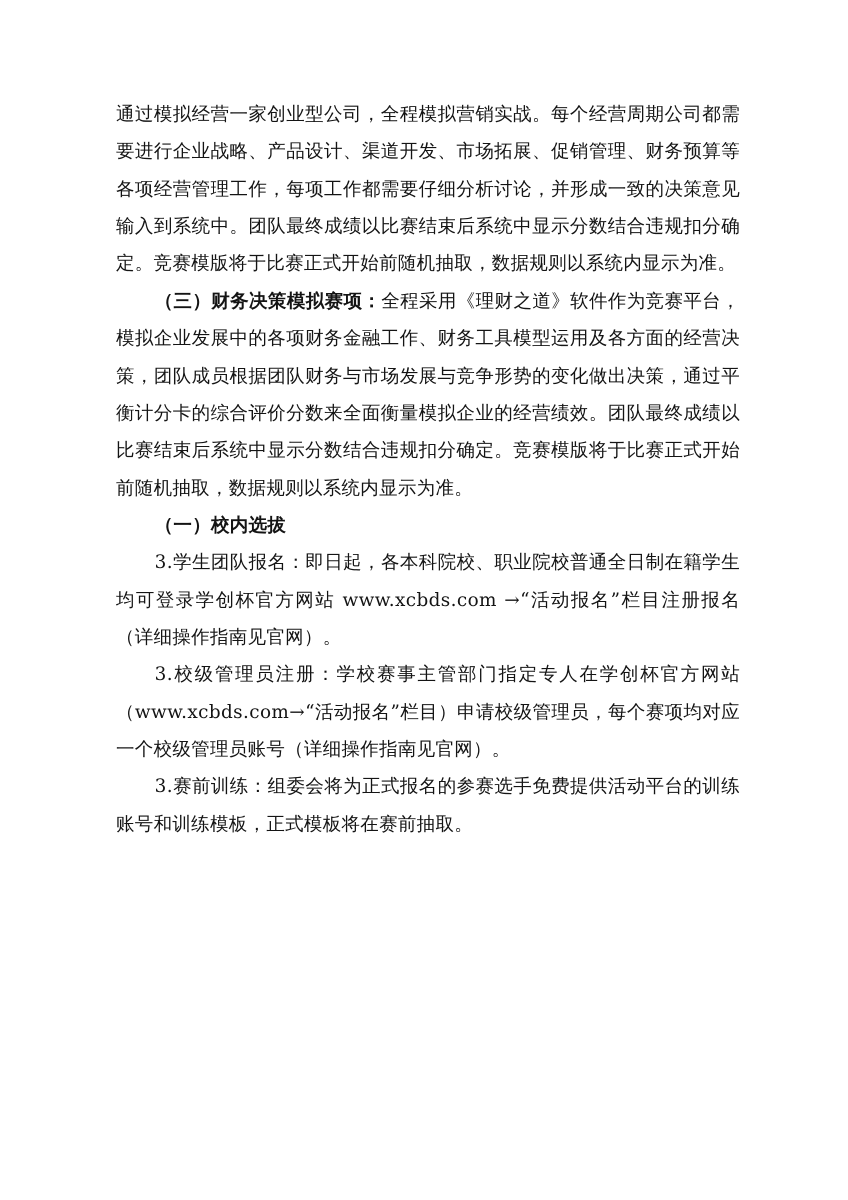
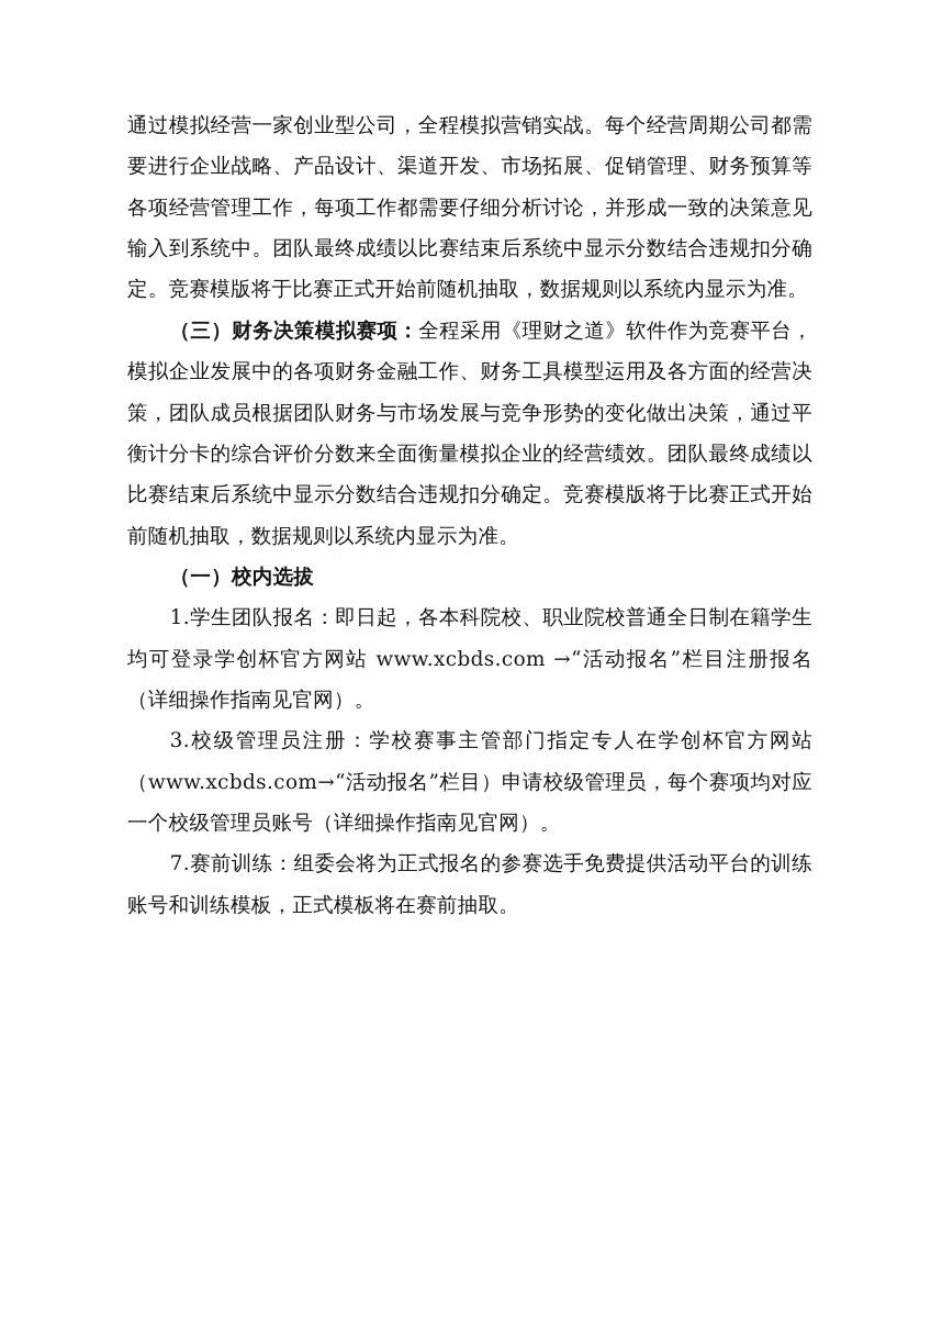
  通过模拟经营一家创业型公司，全程模拟营销实战。每个经营周期公司都需要进行企业战略、产品设计、渠道开发、市场拓展、促销管理、财务预算等各项经营管理工作，每项工作都需要仔细分析讨论，并形成一致的决策意见输入到系统中。团队最终成绩以比赛结束后系统中显示分数结合违规扣分确定。竞赛模版将于比赛正式开始前随机抽取，数据规则以系统内显示为准。
  （三）财务决策模拟赛项：全程采用《理财之道》软件作为竞赛平台，模拟企业发展中的各项财务金融工作、财务工具模型运用及各方面的经营决策，团队成员根据团队财务与市场发展与竞争形势的变化做出决策，通过平衡计分卡的综合评价分数来全面衡量模拟企业的经营绩效。团队最终成绩以比赛结束后系统中显示分数结合违规扣分确定。竞赛模版将于比赛正式开始前随机抽取，数据规则以系统内显示为准。
  （一）校内选拔
- 3.学生团队报名：即日起，各本科院校、职业院校普通全日制在籍学生均可登录学创杯官方网站 www.xcbds.com →“活动报名”栏目注册报名（详细操作指南见官网）。
+ 1.学生团队报名：即日起，各本科院校、职业院校普通全日制在籍学生均可登录学创杯官方网站 www.xcbds.com →“活动报名”栏目注册报名（详细操作指南见官网）。
  3.校级管理员注册：学校赛事主管部门指定专人在学创杯官方网站（www.xcbds.com→“活动报名”栏目）申请校级管理员，每个赛项均对应一个校级管理员账号（详细操作指南见官网）。
- 3.赛前训练：组委会将为正式报名的参赛选手免费提供活动平台的训练账号和训练模板，正式模板将在赛前抽取。
+ 7.赛前训练：组委会将为正式报名的参赛选手免费提供活动平台的训练账号和训练模板，正式模板将在赛前抽取。
